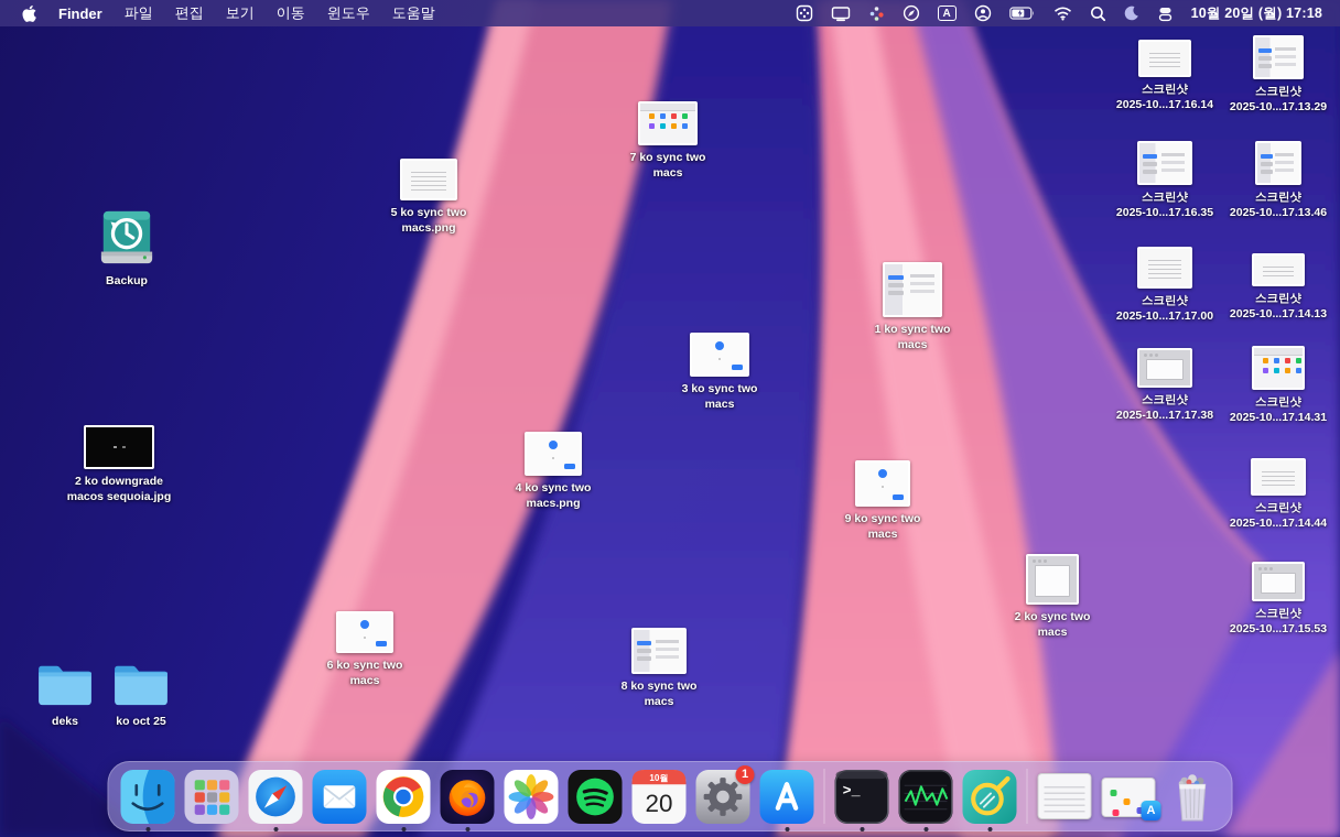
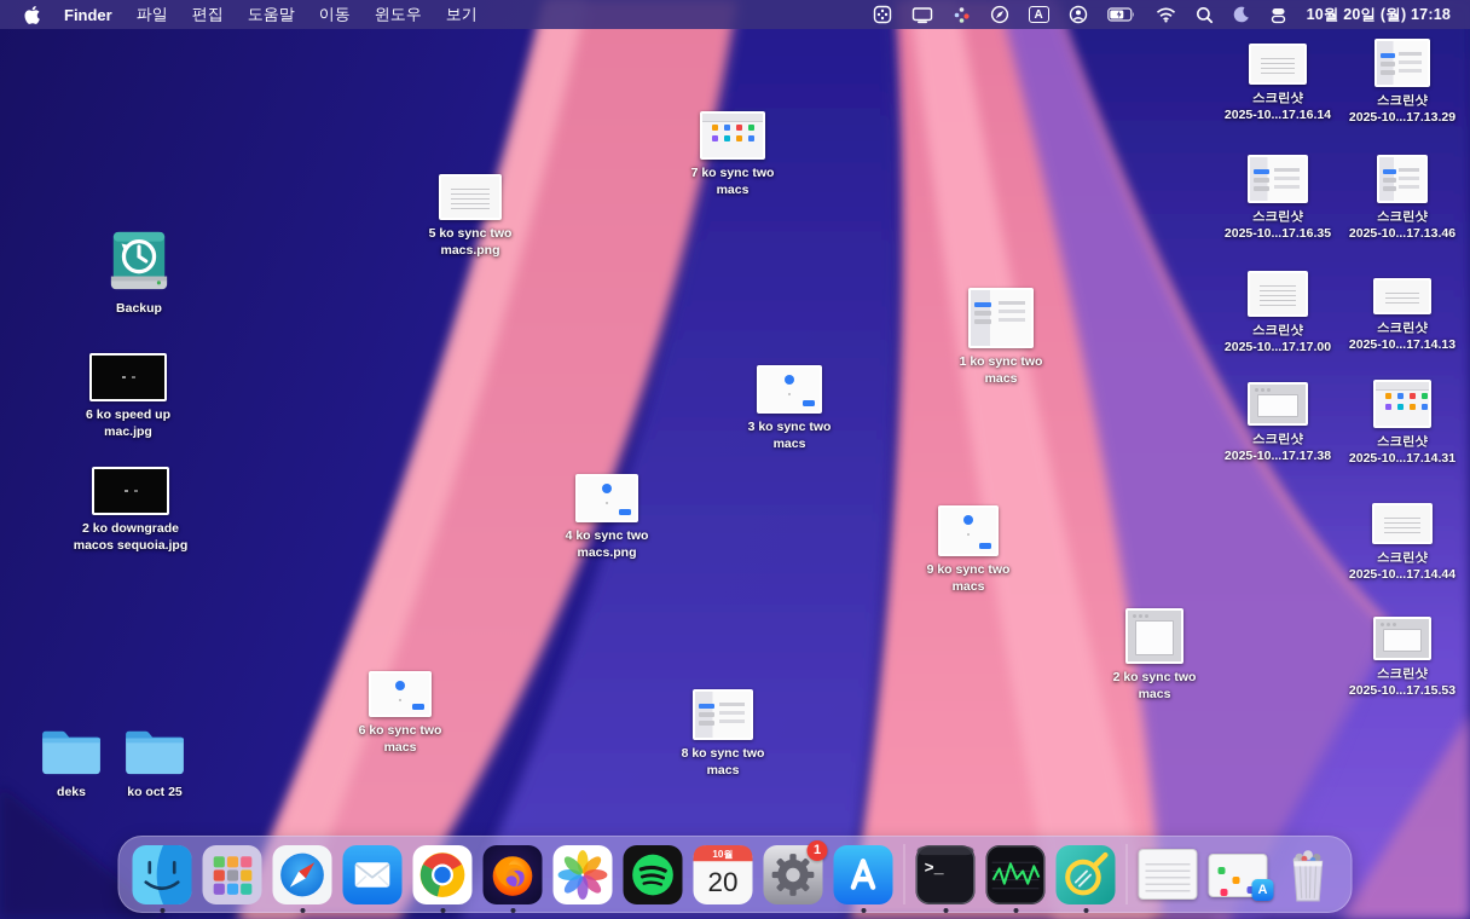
  Finder
  파일
  편집
- 보기
+ 도움말
  이동
  윈도우
- 도움말
+ 보기
  A
  10월 20일 (월) 17:18
  Backup
+ 6 ko speed up
+ mac.jpg
  2 ko downgrade
  macos sequoia.jpg
  5 ko sync two
  macs.png
  7 ko sync two
  macs
  1 ko sync two
  macs
  3 ko sync two
  macs
  4 ko sync two
  macs.png
  9 ko sync two
  macs
  2 ko sync two
  macs
  6 ko sync two
  macs
  8 ko sync two
  macs
  deks
  ko oct 25
  스크린샷
  2025-10...17.16.14
  스크린샷
  2025-10...17.13.29
  스크린샷
  2025-10...17.16.35
  스크린샷
  2025-10...17.13.46
  스크린샷
  2025-10...17.17.00
  스크린샷
  2025-10...17.14.13
  스크린샷
  2025-10...17.17.38
  스크린샷
  2025-10...17.14.31
  스크린샷
  2025-10...17.14.44
  스크린샷
  2025-10...17.15.53
  10월
  20
  1
  >_
  A
